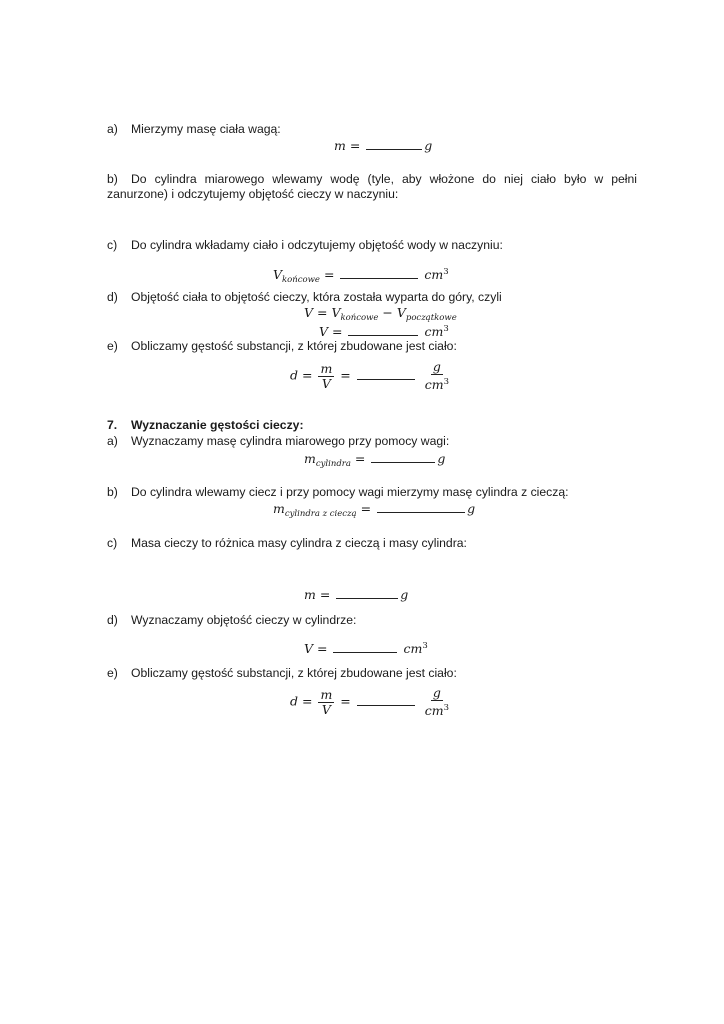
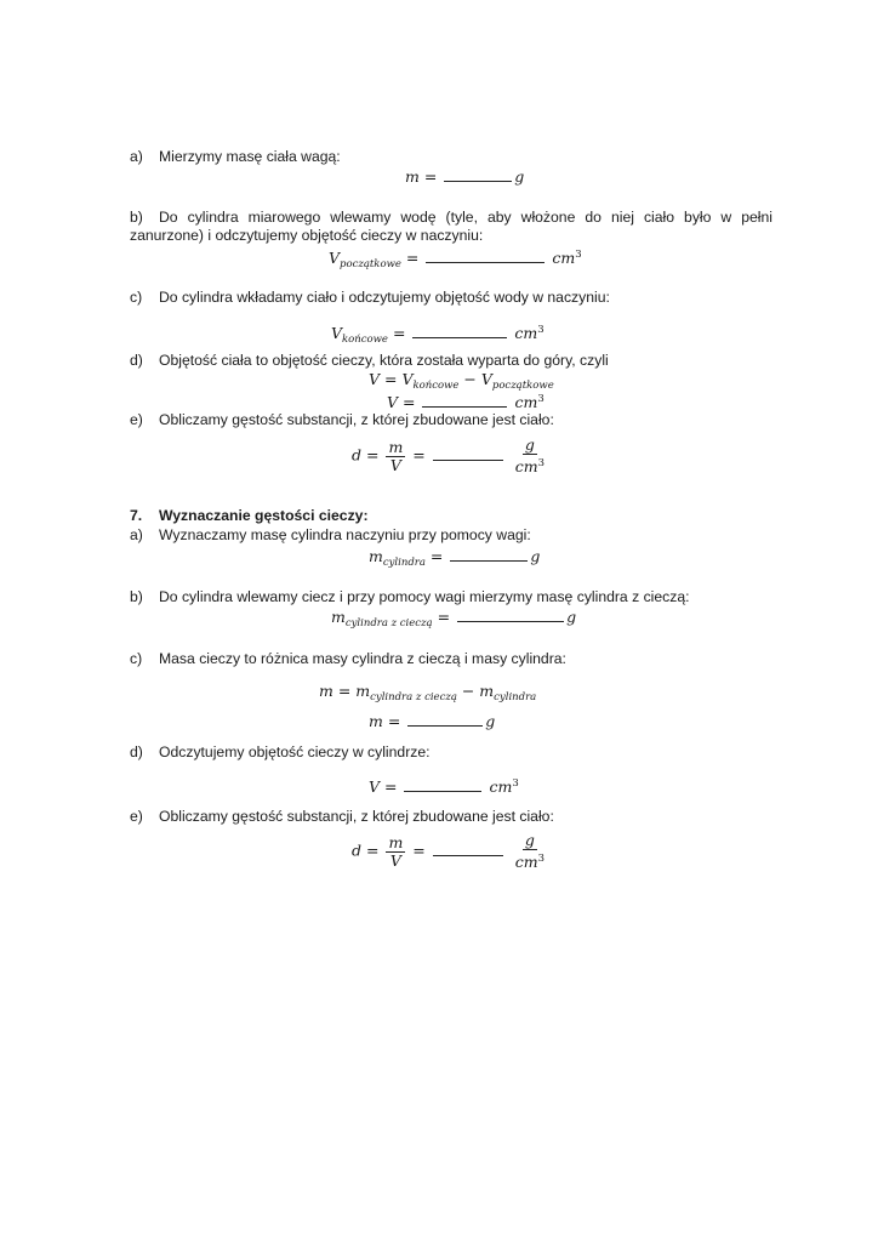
  a) Mierzymy masę ciała wagą:
  m = g
  b) Do cylindra miarowego wlewamy wodę (tyle, aby włożone do niej ciało było w pełni zanurzone) i odczytujemy objętość cieczy w naczyniu:
+ Vpoczątkowe = cm3
  c) Do cylindra wkładamy ciało i odczytujemy objętość wody w naczyniu:
  Vkońcowe = cm3
  d) Objętość ciała to objętość cieczy, która została wyparta do góry, czyli
  V = Vkońcowe − Vpoczątkowe
  V = cm3
  e) Obliczamy gęstość substancji, z której zbudowane jest ciało:
  d =
  m
  V
  =
  g
  cm3
  7. Wyznaczanie gęstości cieczy:
- a) Wyznaczamy masę cylindra miarowego przy pomocy wagi:
+ a) Wyznaczamy masę cylindra naczyniu przy pomocy wagi:
  mcylindra = g
  b) Do cylindra wlewamy ciecz i przy pomocy wagi mierzymy masę cylindra z cieczą:
  mcylindra z cieczą = g
  c) Masa cieczy to różnica masy cylindra z cieczą i masy cylindra:
+ m = mcylindra z cieczą − mcylindra
  m = g
- d) Wyznaczamy objętość cieczy w cylindrze:
+ d) Odczytujemy objętość cieczy w cylindrze:
  V = cm3
  e) Obliczamy gęstość substancji, z której zbudowane jest ciało:
  d =
  m
  V
  =
  g
  cm3
